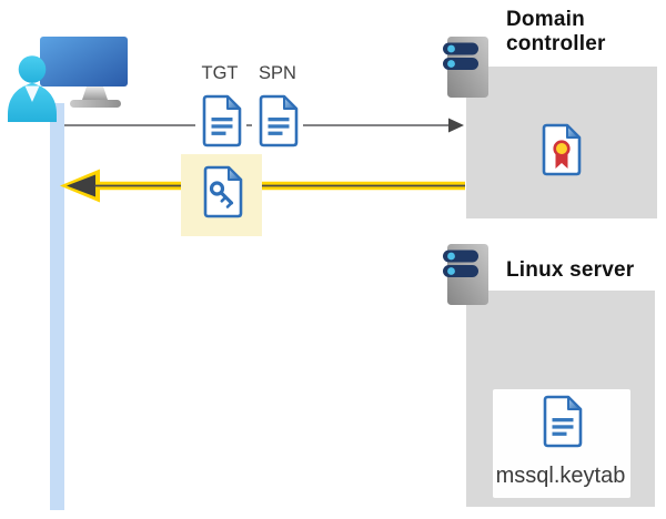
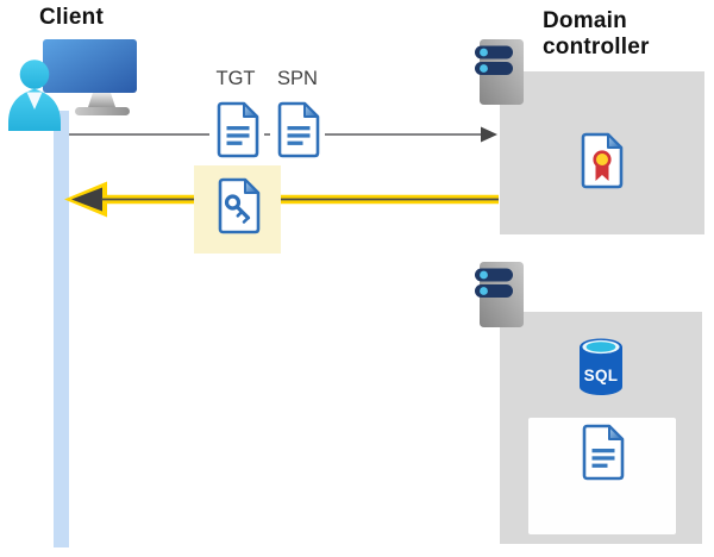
+ SQL
+ Client
  TGT
  SPN
  Domain controller
- Linux server
- mssql.keytab
